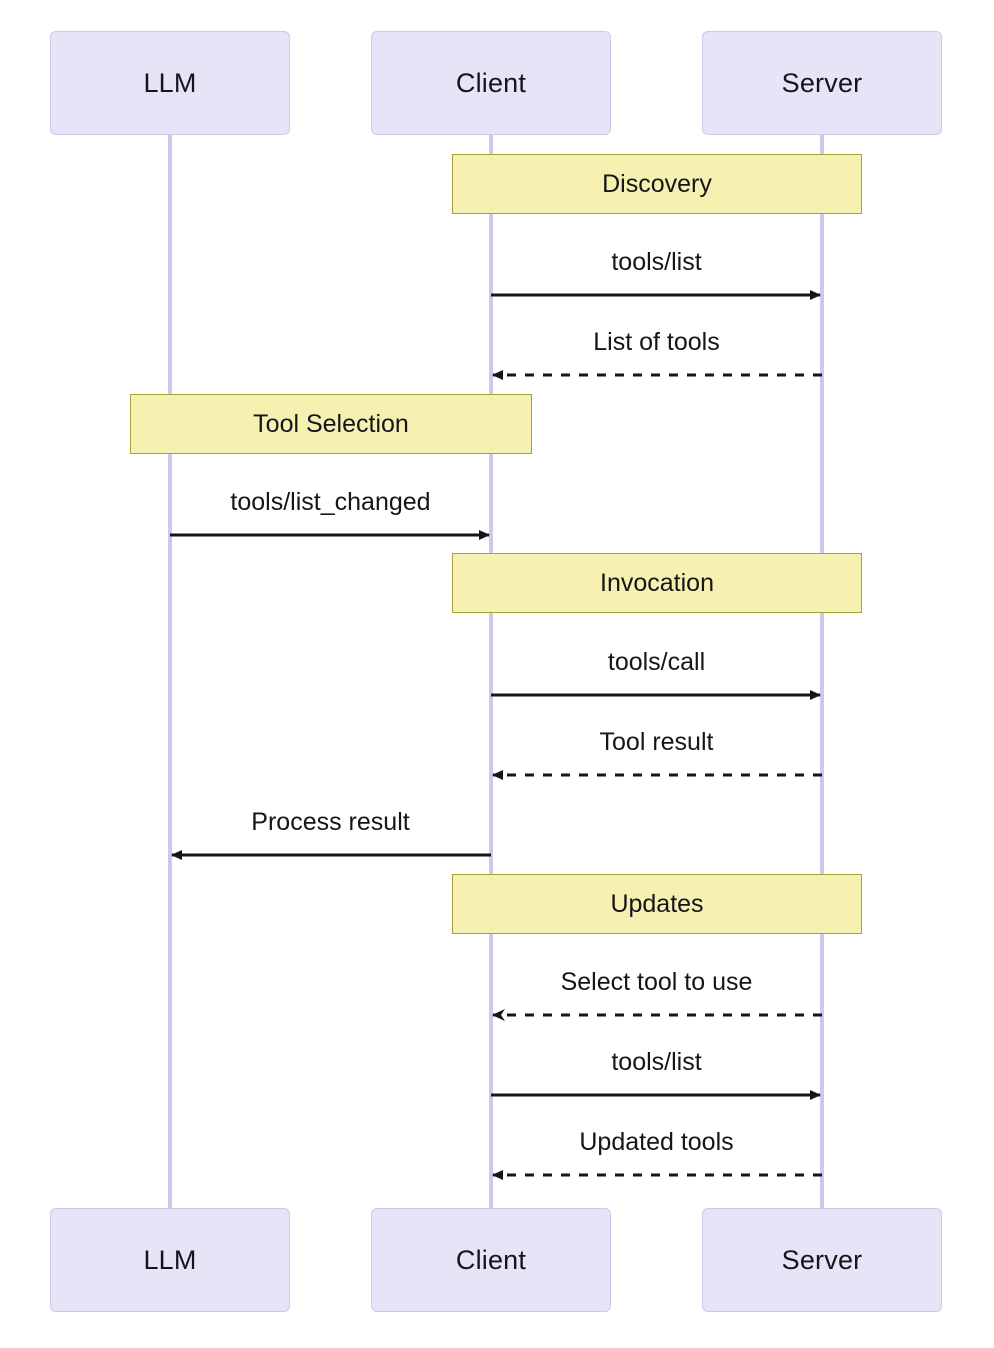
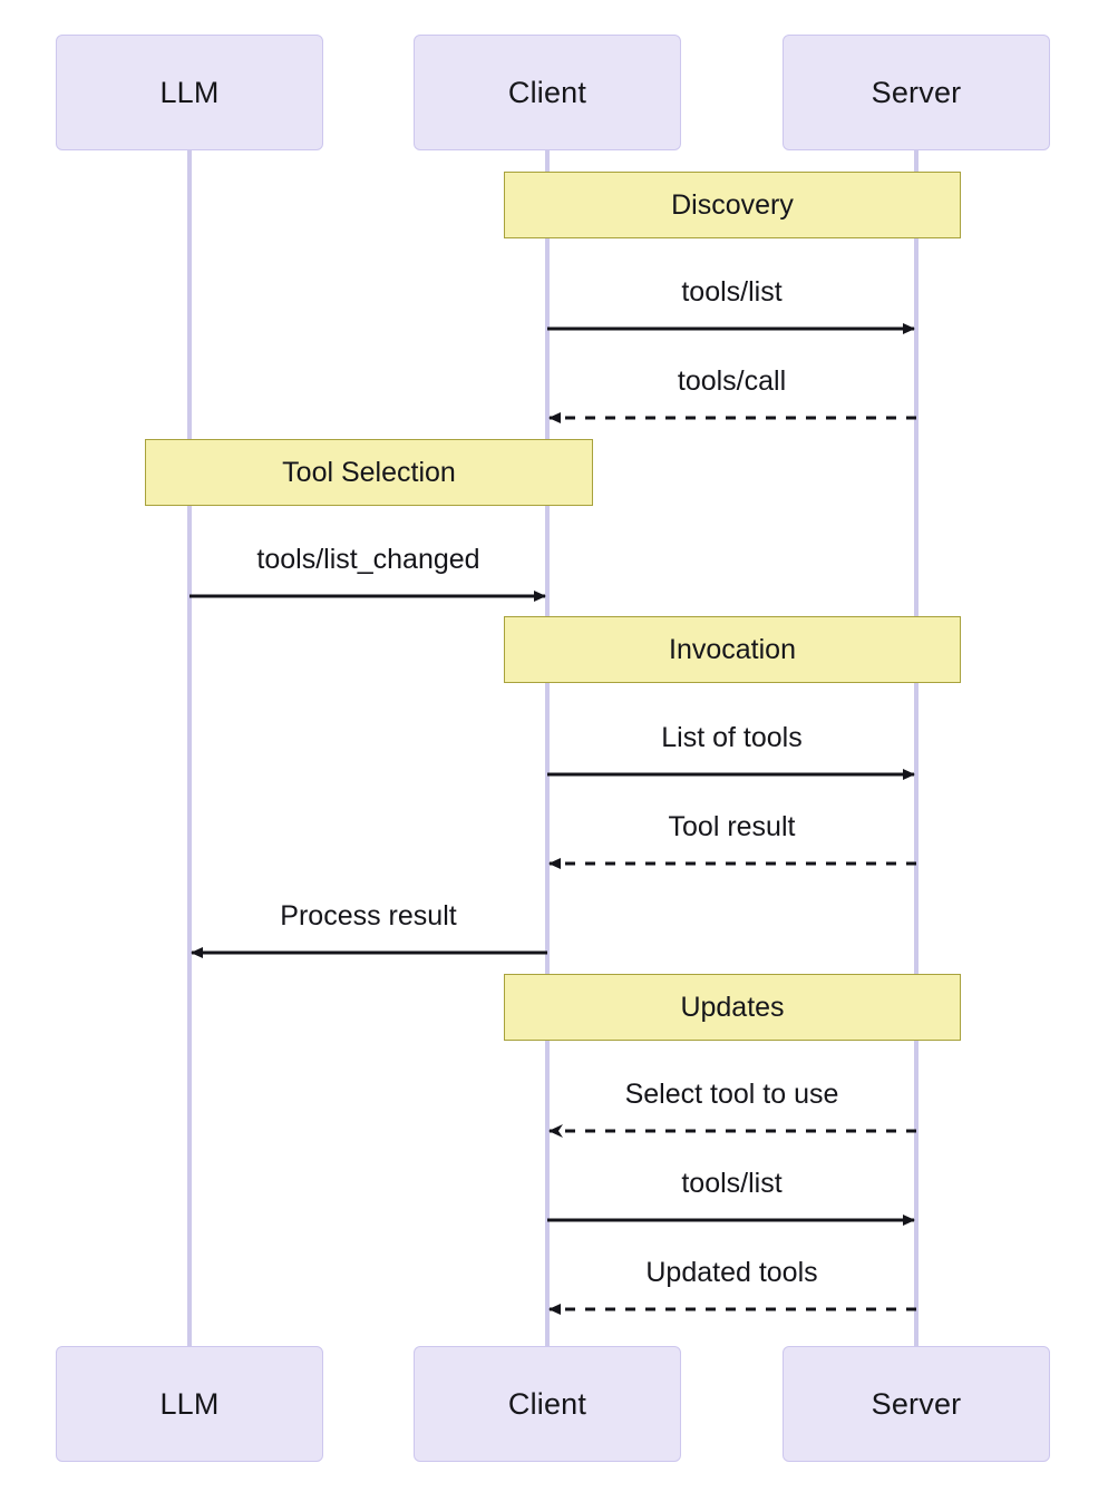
  LLM
  Client
  Server
  LLM
  Client
  Server
  Discovery
  Tool Selection
  Invocation
  Updates
  tools/list
- List of tools
+ tools/call
  tools/list_changed
- tools/call
+ List of tools
  Tool result
  Process result
  Select tool to use
  tools/list
  Updated tools
